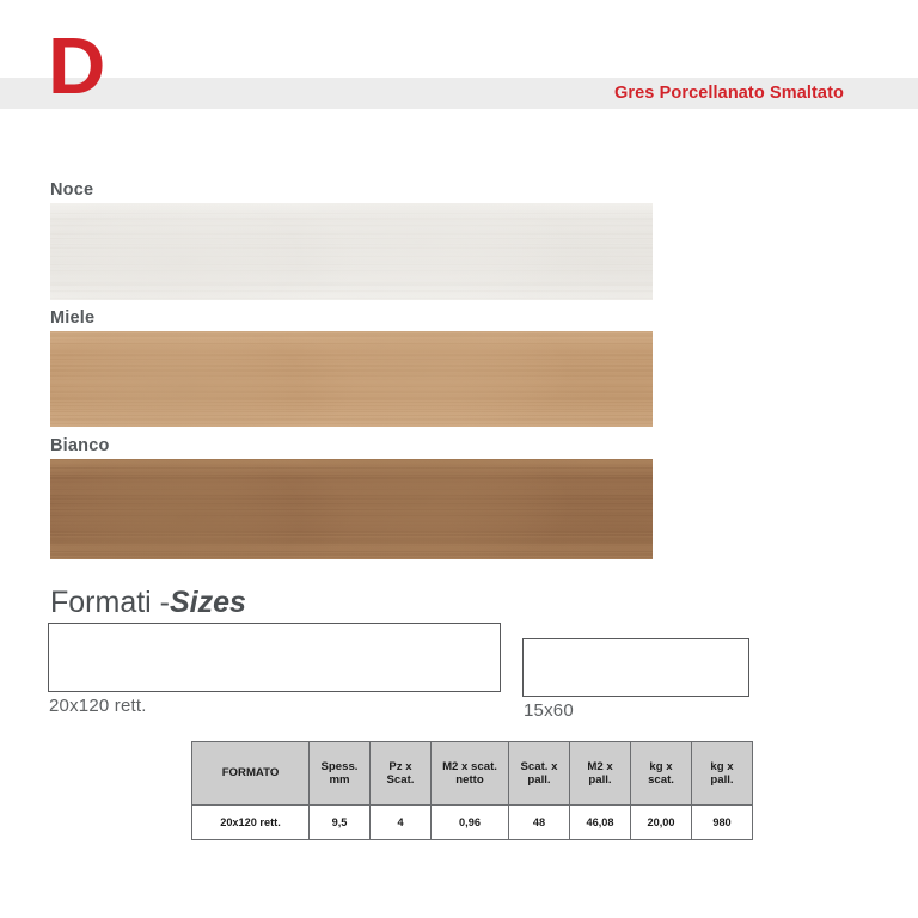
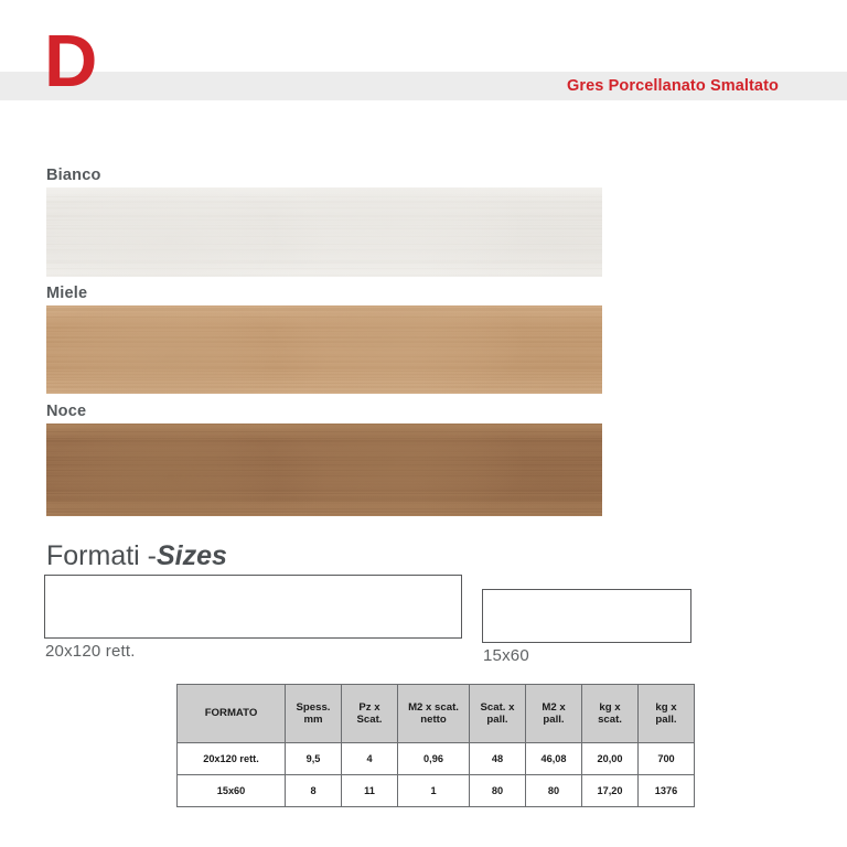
  D
  Gres Porcellanato Smaltato
- Noce
+ Bianco
  Miele
- Bianco
+ Noce
  Formati -Sizes
  20x120 rett.
  15x60
  FORMATO	Spess. mm	Pz x Scat.	M2 x scat. netto	Scat. x pall.	M2 x pall.	kg x scat.	kg x pall.
- 20x120 rett.	9,5	4	0,96	48	46,08	20,00	980
+ 20x120 rett.	9,5	4	0,96	48	46,08	20,00	700
+ 15x60	8	11	1	80	80	17,20	1376
